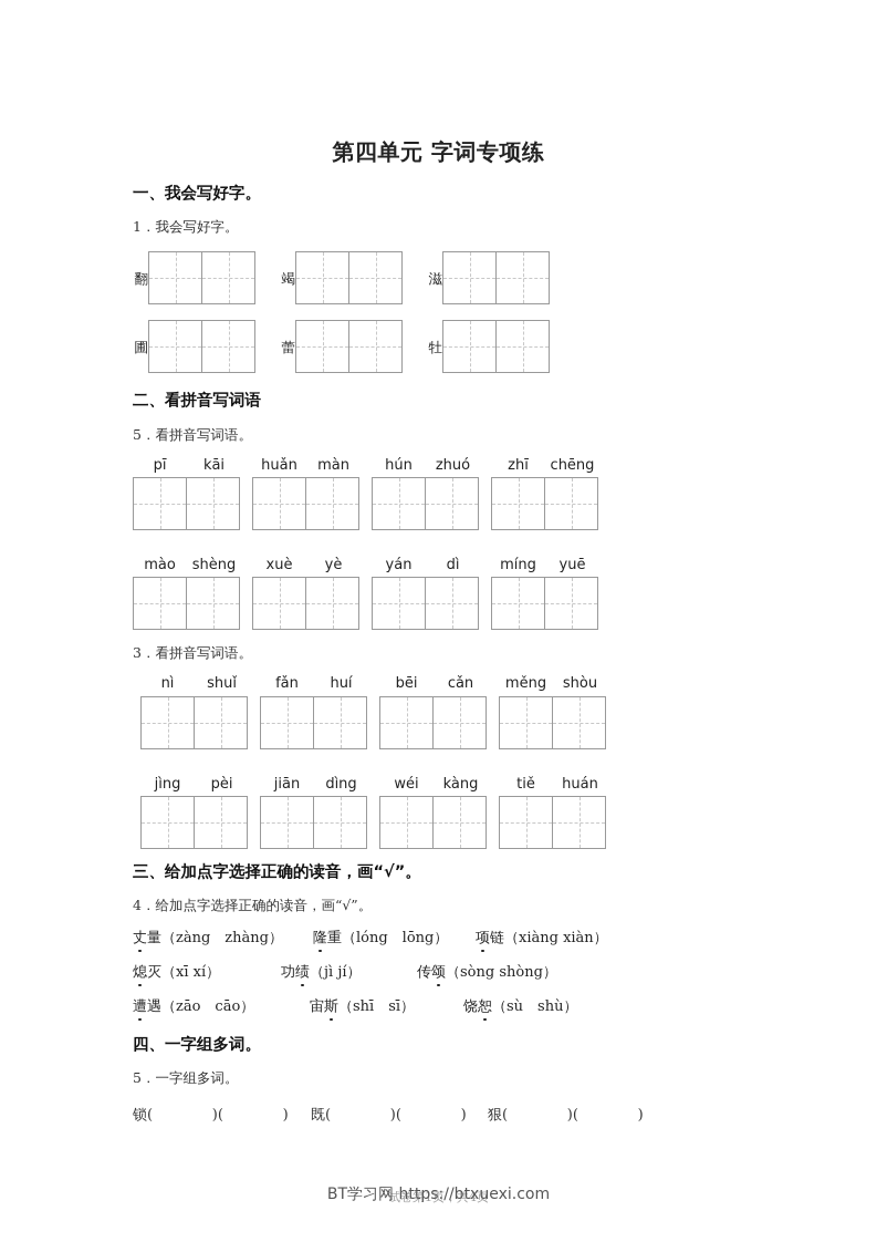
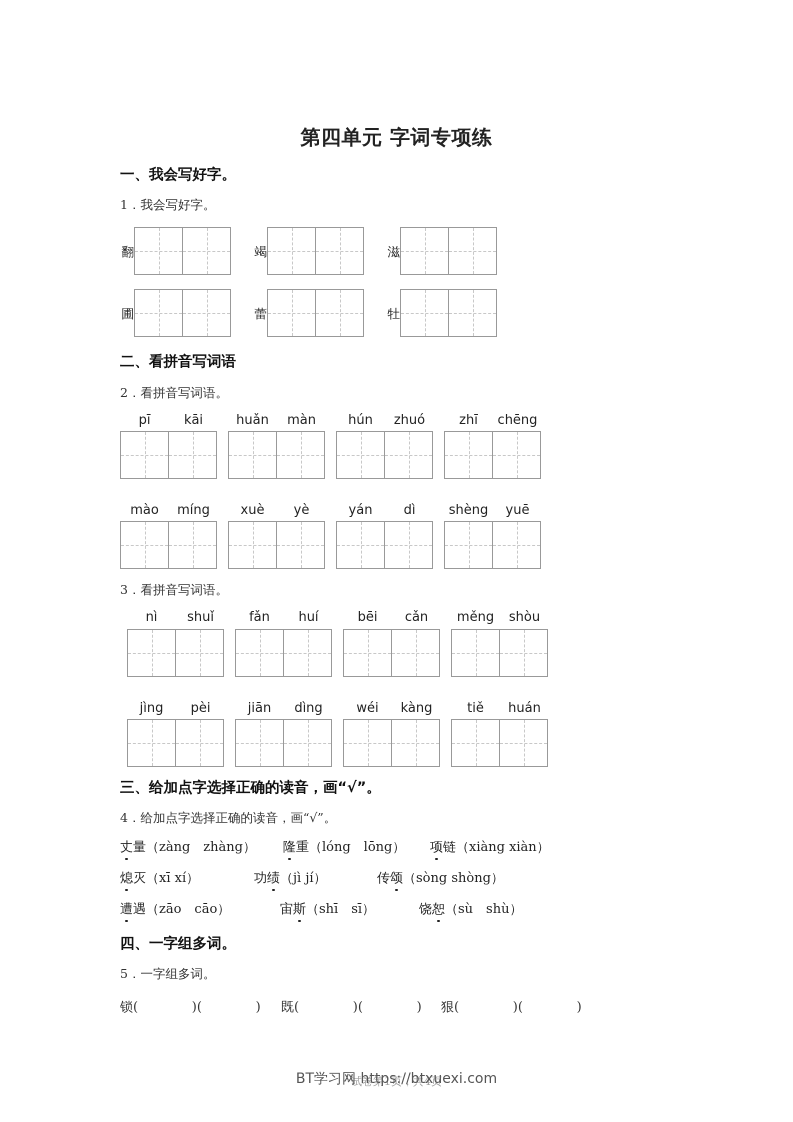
  第四单元 字词专项练
  一、我会写好字。
  1．我会写好字。
  翻
  竭
  滋
  圃
  蕾
  牡
  二、看拼音写词语
- 5．看拼音写词语。
+ 2．看拼音写词语。
  pī
  kāi
  huǎn
  màn
  hún
  zhuó
  zhī
  chēng
  mào
- shèng
+ míng
  xuè
  yè
  yán
  dì
- míng
+ shèng
  yuē
  3．看拼音写词语。
  nì
  shuǐ
  fǎn
  huí
  bēi
  cǎn
  měng
  shòu
  jìng
  pèi
  jiān
  dìng
  wéi
  kàng
  tiě
  huán
  三、给加点字选择正确的读音，画“√”。
  4．给加点字选择正确的读音，画“√”。
  丈量（zàng zhàng）
  隆重（lóng lōng）
  项链（xiàng xiàn）
  熄灭（xī xí）
  功绩（jì jí）
  传颂（sòng shòng）
  遭遇（zāo cāo）
  宙斯（shī sī）
  饶恕（sù shù）
  四、一字组多词。
  5．一字组多词。
  锁( )( )
  既( )( )
  狠( )( )
  试卷第1页，共4页
  BT学习网 https://btxuexi.com
